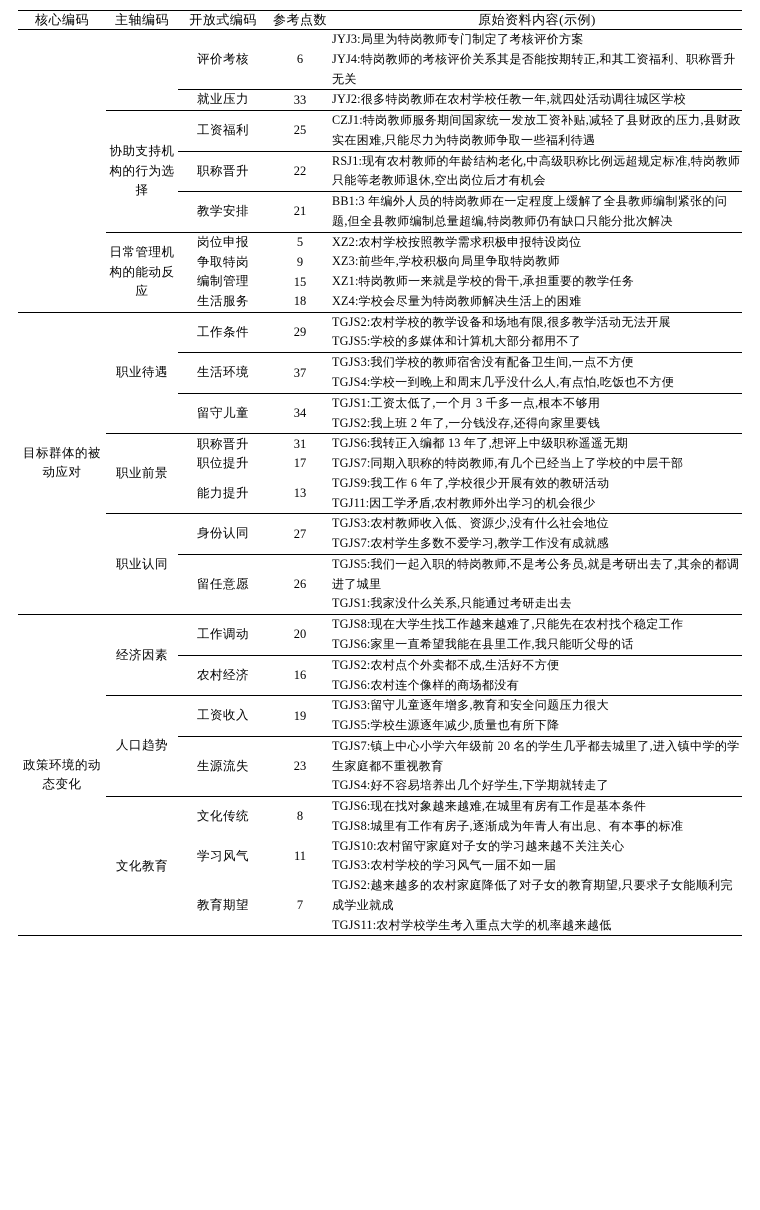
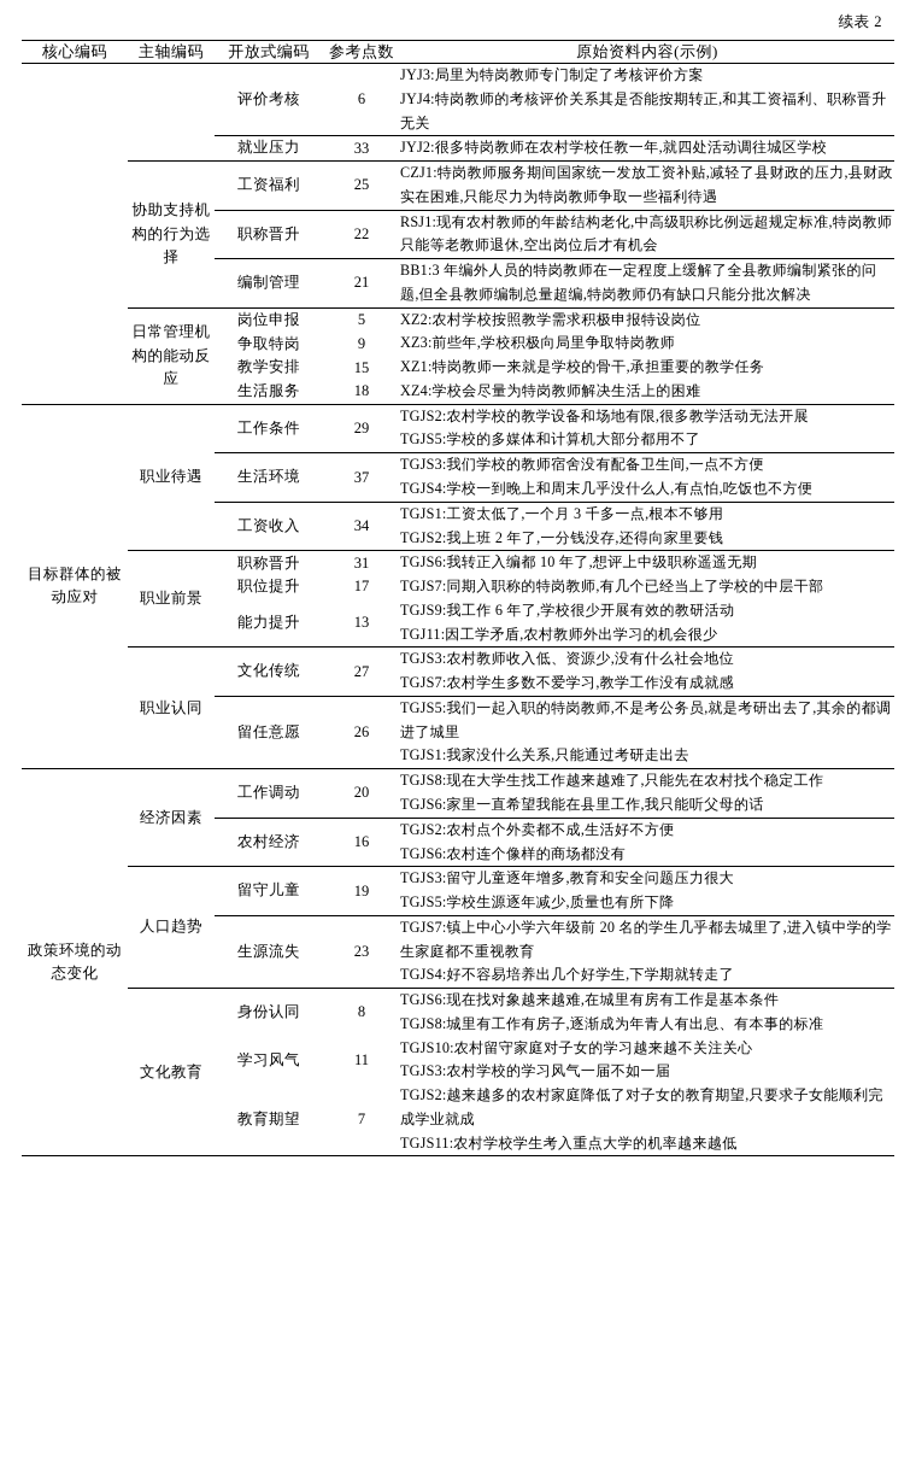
+ 续表 2
  核心编码	主轴编码	开放式编码	参考点数	原始资料内容(示例)
  		评价考核	6	JYJ3:局里为特岗教师专门制定了考核评价方案 JYJ4:特岗教师的考核评价关系其是否能按期转正,和其工资福利、职称晋升无关
  就业压力	33	JYJ2:很多特岗教师在农村学校任教一年,就四处活动调往城区学校
  协助支持机构的行为选择	工资福利	25	CZJ1:特岗教师服务期间国家统一发放工资补贴,减轻了县财政的压力,县财政实在困难,只能尽力为特岗教师争取一些福利待遇
  职称晋升	22	RSJ1:现有农村教师的年龄结构老化,中高级职称比例远超规定标准,特岗教师只能等老教师退休,空出岗位后才有机会
- 教学安排	21	BB1:3 年编外人员的特岗教师在一定程度上缓解了全县教师编制紧张的问题,但全县教师编制总量超编,特岗教师仍有缺口只能分批次解决
+ 编制管理	21	BB1:3 年编外人员的特岗教师在一定程度上缓解了全县教师编制紧张的问题,但全县教师编制总量超编,特岗教师仍有缺口只能分批次解决
  日常管理机构的能动反应	岗位申报	5	XZ2:农村学校按照教学需求积极申报特设岗位
  争取特岗	9	XZ3:前些年,学校积极向局里争取特岗教师
- 编制管理	15	XZ1:特岗教师一来就是学校的骨干,承担重要的教学任务
+ 教学安排	15	XZ1:特岗教师一来就是学校的骨干,承担重要的教学任务
  生活服务	18	XZ4:学校会尽量为特岗教师解决生活上的困难
  目标群体的被动应对	职业待遇	工作条件	29	TGJS2:农村学校的教学设备和场地有限,很多教学活动无法开展 TGJS5:学校的多媒体和计算机大部分都用不了
  生活环境	37	TGJS3:我们学校的教师宿舍没有配备卫生间,一点不方便 TGJS4:学校一到晚上和周末几乎没什么人,有点怕,吃饭也不方便
- 留守儿童	34	TGJS1:工资太低了,一个月 3 千多一点,根本不够用 TGJS2:我上班 2 年了,一分钱没存,还得向家里要钱
+ 工资收入	34	TGJS1:工资太低了,一个月 3 千多一点,根本不够用 TGJS2:我上班 2 年了,一分钱没存,还得向家里要钱
- 职业前景	职称晋升	31	TGJS6:我转正入编都 13 年了,想评上中级职称遥遥无期
+ 职业前景	职称晋升	31	TGJS6:我转正入编都 10 年了,想评上中级职称遥遥无期
  职位提升	17	TGJS7:同期入职称的特岗教师,有几个已经当上了学校的中层干部
  能力提升	13	TGJS9:我工作 6 年了,学校很少开展有效的教研活动 TGJ11:因工学矛盾,农村教师外出学习的机会很少
- 职业认同	身份认同	27	TGJS3:农村教师收入低、资源少,没有什么社会地位 TGJS7:农村学生多数不爱学习,教学工作没有成就感
+ 职业认同	文化传统	27	TGJS3:农村教师收入低、资源少,没有什么社会地位 TGJS7:农村学生多数不爱学习,教学工作没有成就感
  留任意愿	26	TGJS5:我们一起入职的特岗教师,不是考公务员,就是考研出去了,其余的都调进了城里 TGJS1:我家没什么关系,只能通过考研走出去
  政策环境的动态变化	经济因素	工作调动	20	TGJS8:现在大学生找工作越来越难了,只能先在农村找个稳定工作 TGJS6:家里一直希望我能在县里工作,我只能听父母的话
  农村经济	16	TGJS2:农村点个外卖都不成,生活好不方便 TGJS6:农村连个像样的商场都没有
- 人口趋势	工资收入	19	TGJS3:留守儿童逐年增多,教育和安全问题压力很大 TGJS5:学校生源逐年减少,质量也有所下降
+ 人口趋势	留守儿童	19	TGJS3:留守儿童逐年增多,教育和安全问题压力很大 TGJS5:学校生源逐年减少,质量也有所下降
  生源流失	23	TGJS7:镇上中心小学六年级前 20 名的学生几乎都去城里了,进入镇中学的学生家庭都不重视教育 TGJS4:好不容易培养出几个好学生,下学期就转走了
- 文化教育	文化传统	8	TGJS6:现在找对象越来越难,在城里有房有工作是基本条件 TGJS8:城里有工作有房子,逐渐成为年青人有出息、有本事的标准
+ 文化教育	身份认同	8	TGJS6:现在找对象越来越难,在城里有房有工作是基本条件 TGJS8:城里有工作有房子,逐渐成为年青人有出息、有本事的标准
  学习风气	11	TGJS10:农村留守家庭对子女的学习越来越不关注关心 TGJS3:农村学校的学习风气一届不如一届
  教育期望	7	TGJS2:越来越多的农村家庭降低了对子女的教育期望,只要求子女能顺利完成学业就成 TGJS11:农村学校学生考入重点大学的机率越来越低
